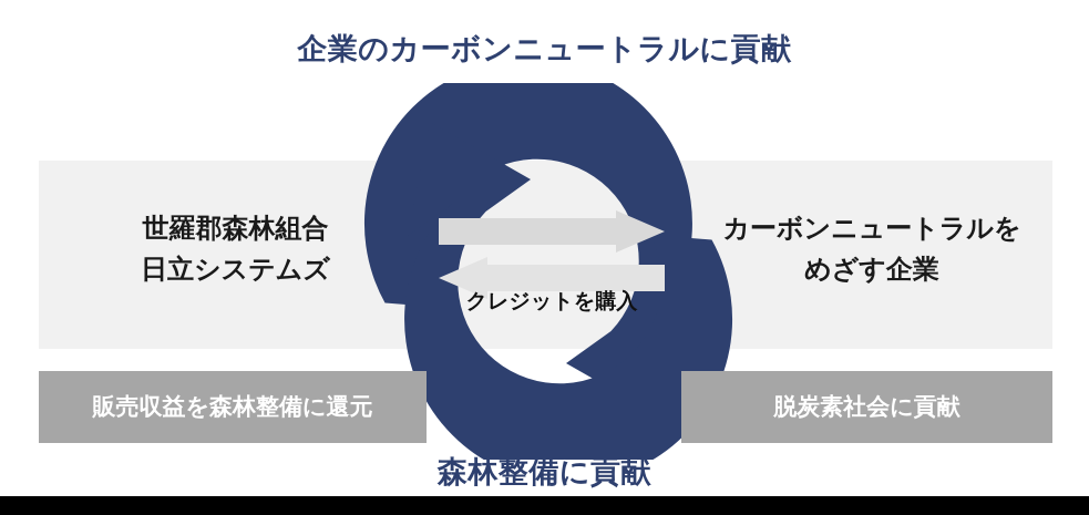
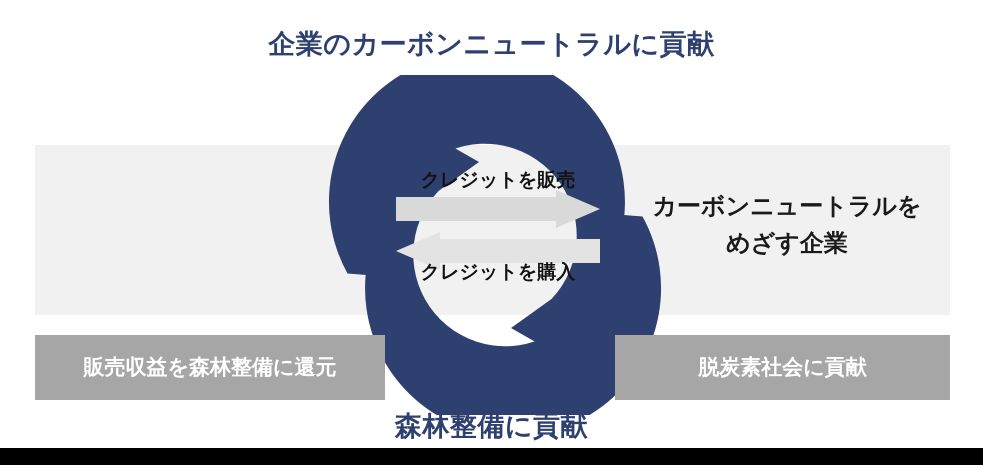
  企業のカーボンニュートラルに貢献
- 世羅郡森林組合
- 日立システムズ
  カーボンニュートラルを
  めざす企業
+ クレジットを販売
  クレジットを購入
  販売収益を森林整備に還元
  脱炭素社会に貢献
  森林整備に貢献
